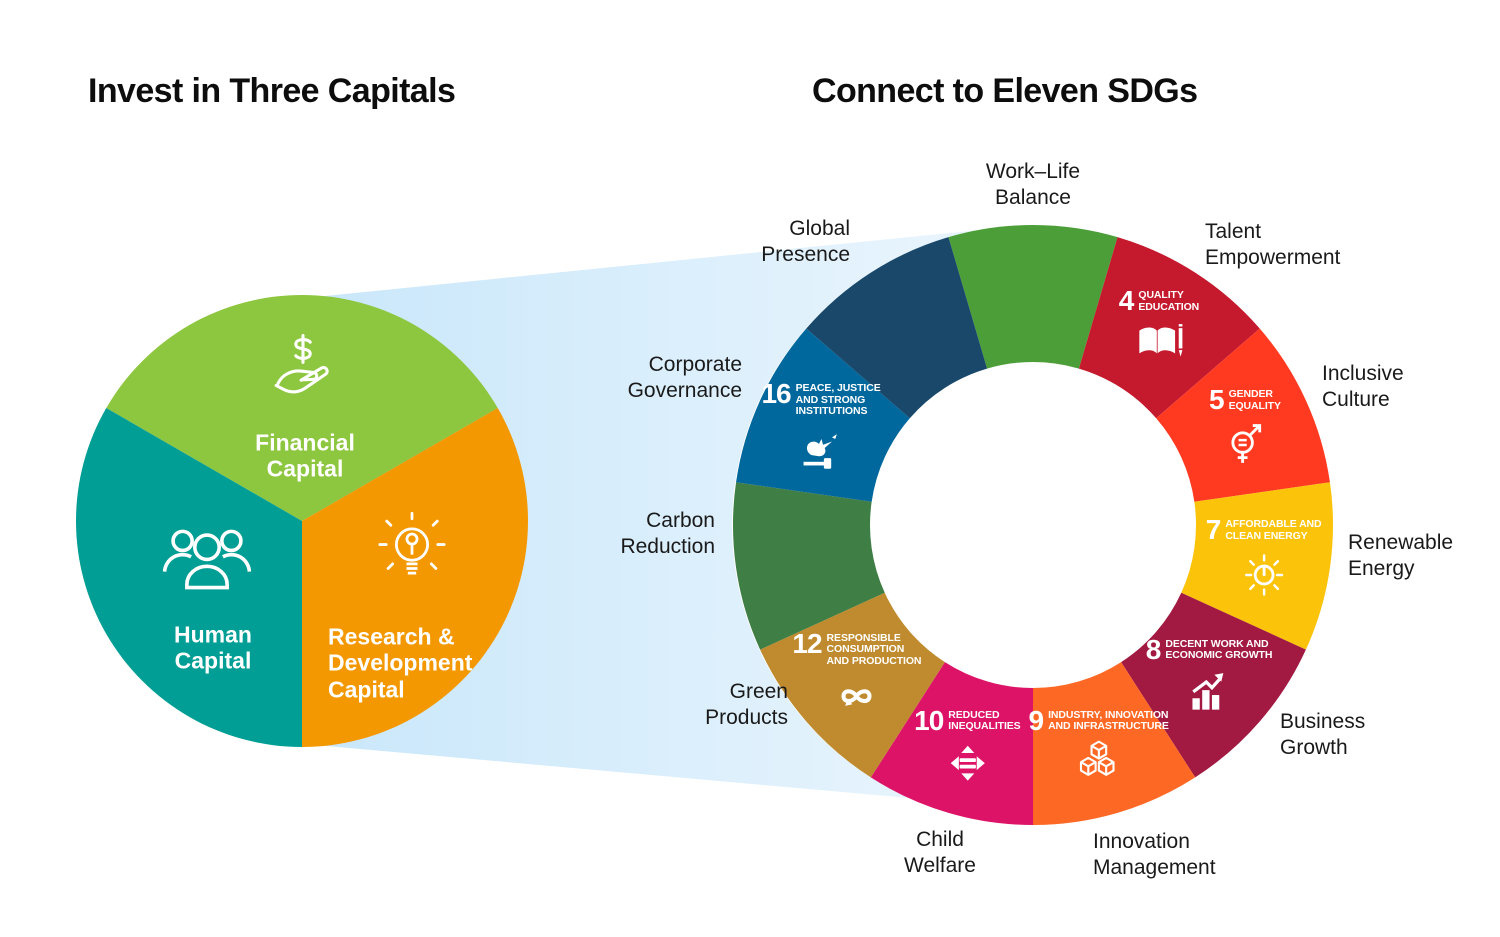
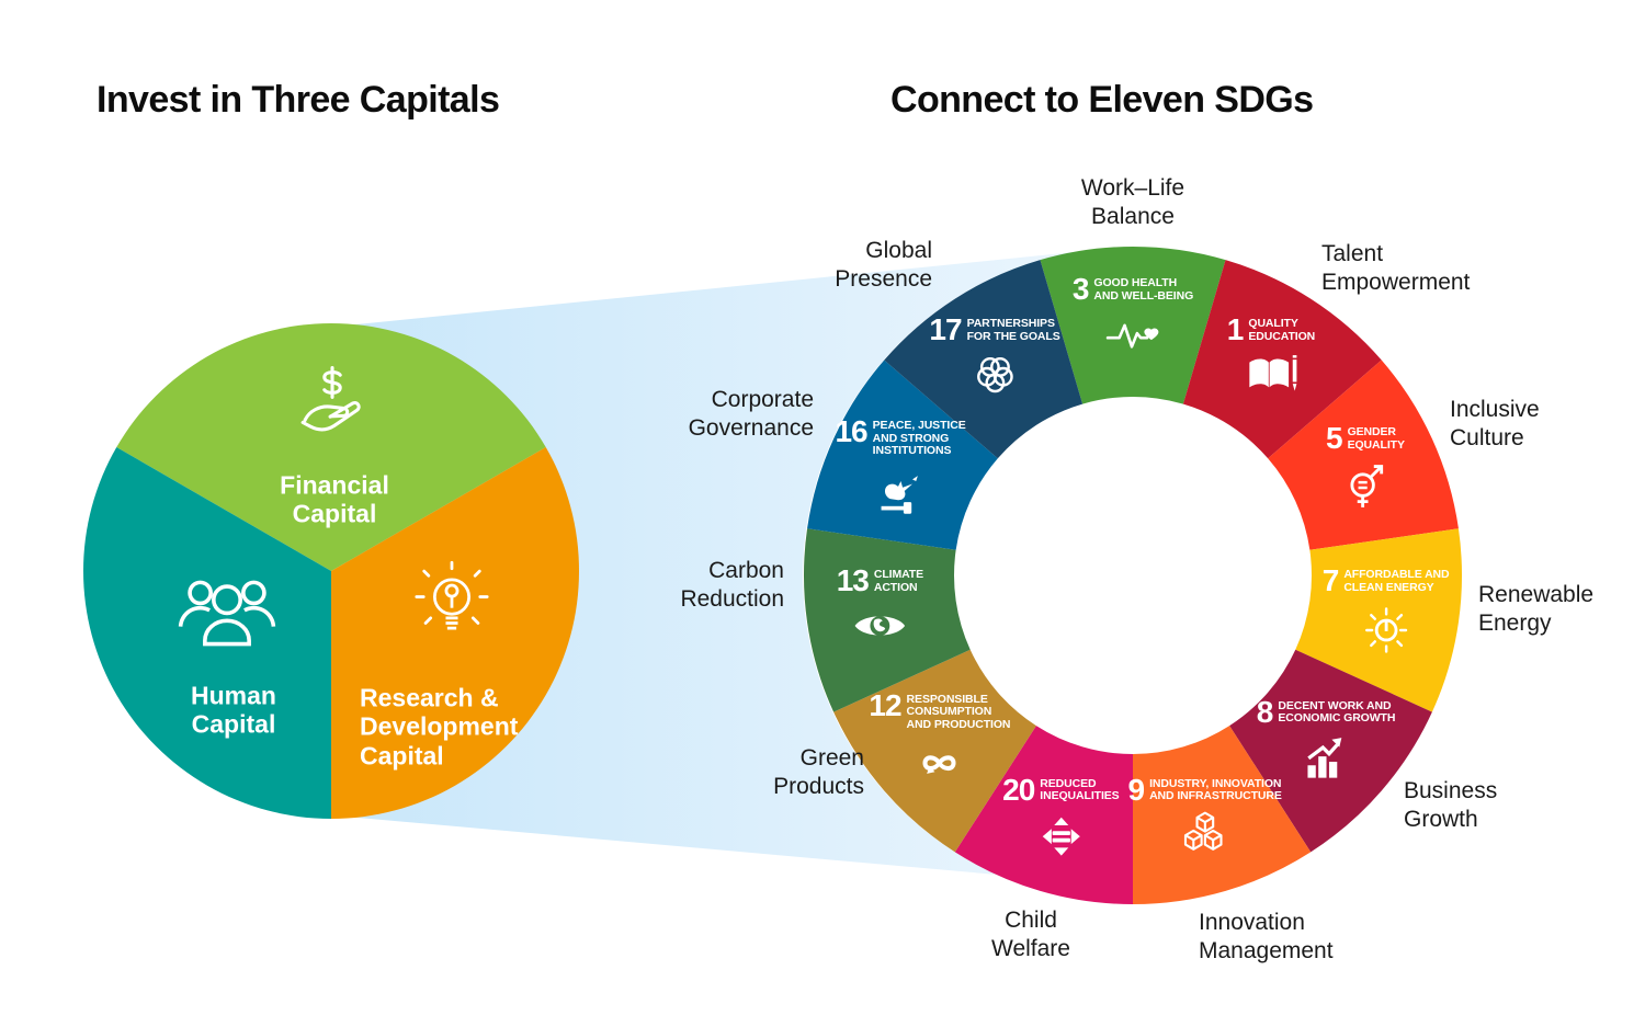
  Invest in Three Capitals
  Connect to Eleven SDGs
  Financial
  Capital
  Research &
  Development
  Capital
  Human
  Capital
+ 3
+ GOOD HEALTH
+ AND WELL-BEING
  Work–Life
  Balance
- 4
+ 1
  QUALITY
  EDUCATION
  Talent
  Empowerment
  5
  GENDER
  EQUALITY
  Inclusive
  Culture
  7
  AFFORDABLE AND
  CLEAN ENERGY
  Renewable
  Energy
  8
  DECENT WORK AND
  ECONOMIC GROWTH
  Business
  Growth
  9
  INDUSTRY, INNOVATION
  AND INFRASTRUCTURE
  Innovation
  Management
- 10
+ 20
  REDUCED
  INEQUALITIES
  Child
  Welfare
  12
  RESPONSIBLE
  CONSUMPTION
  AND PRODUCTION
  Green
  Products
+ 13
+ CLIMATE
+ ACTION
  Carbon
  Reduction
  16
  PEACE, JUSTICE
  AND STRONG
  INSTITUTIONS
  Corporate
  Governance
+ 17
+ PARTNERSHIPS
+ FOR THE GOALS
  Global
  Presence
